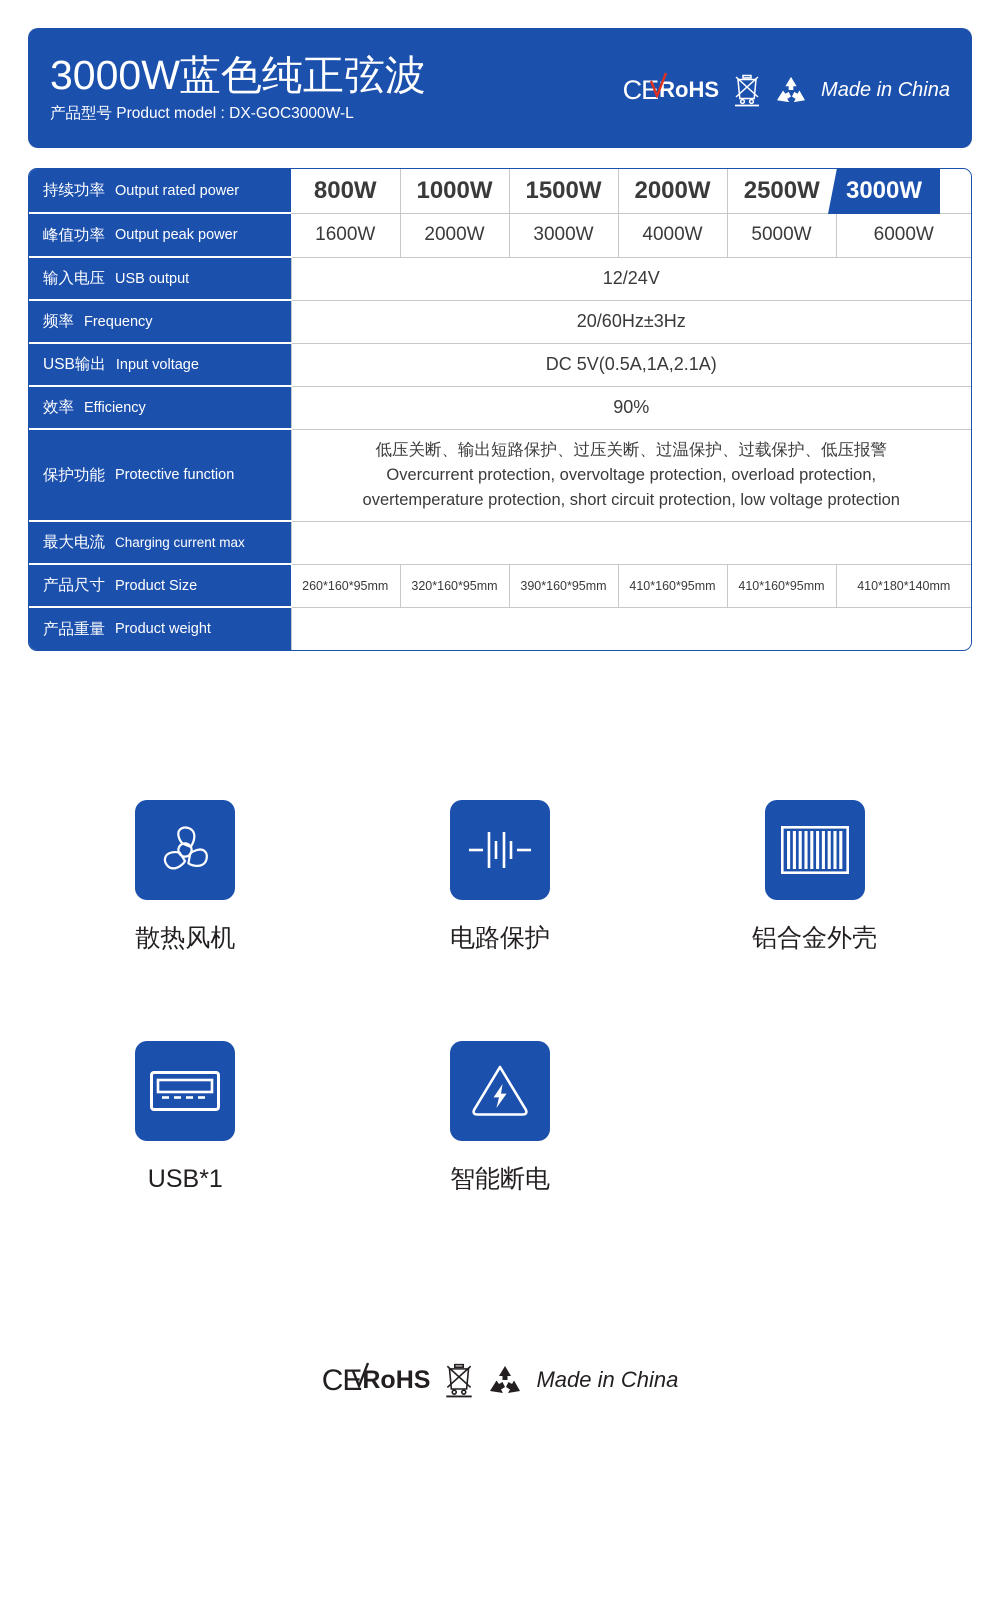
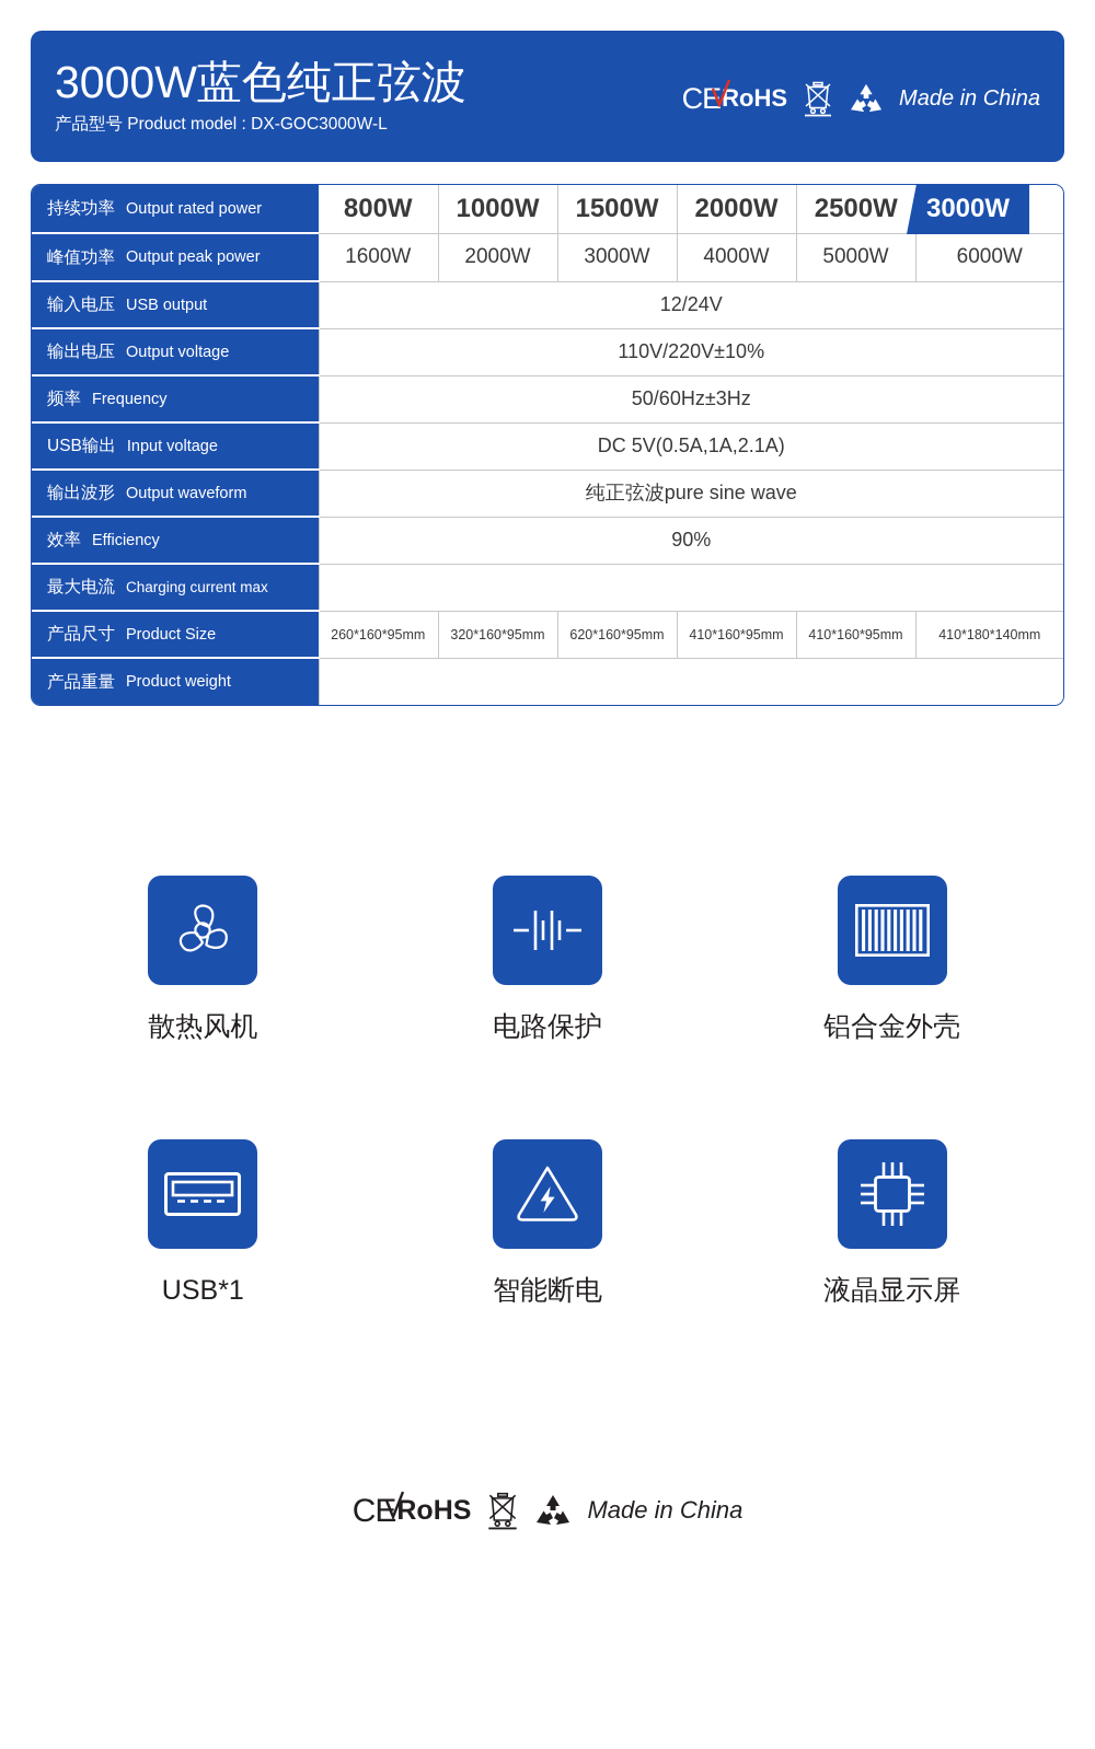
  3000W蓝色纯正弦波
  产品型号 Product model : DX-GOC3000W-L
  CE
  RoHS
  Made in China
  持续功率 Output rated power	800W	1000W	1500W	2000W	2500W	3000W
  峰值功率 Output peak power	1600W	2000W	3000W	4000W	5000W	6000W
  输入电压 USB output	12/24V
+ 输出电压 Output voltage	110V/220V±10%
- 频率 Frequency	20/60Hz±3Hz
+ 频率 Frequency	50/60Hz±3Hz
  USB输出 Input voltage	DC 5V(0.5A,1A,2.1A)
+ 输出波形 Output waveform	纯正弦波pure sine wave
  效率 Efficiency	90%
- 保护功能 Protective function	低压关断、输出短路保护、过压关断、过温保护、过载保护、低压报警 Overcurrent protection, overvoltage protection, overload protection, overtemperature protection, short circuit protection, low voltage protection
  最大电流 Charging current max
- 产品尺寸 Product Size	260*160*95mm	320*160*95mm	390*160*95mm	410*160*95mm	410*160*95mm	410*180*140mm
+ 产品尺寸 Product Size	260*160*95mm	320*160*95mm	620*160*95mm	410*160*95mm	410*160*95mm	410*180*140mm
  产品重量 Product weight
  散热风机
  电路保护
  铝合金外壳
  USB*1
  智能断电
+ 液晶显示屏
  CE
  RoHS
  Made in China
